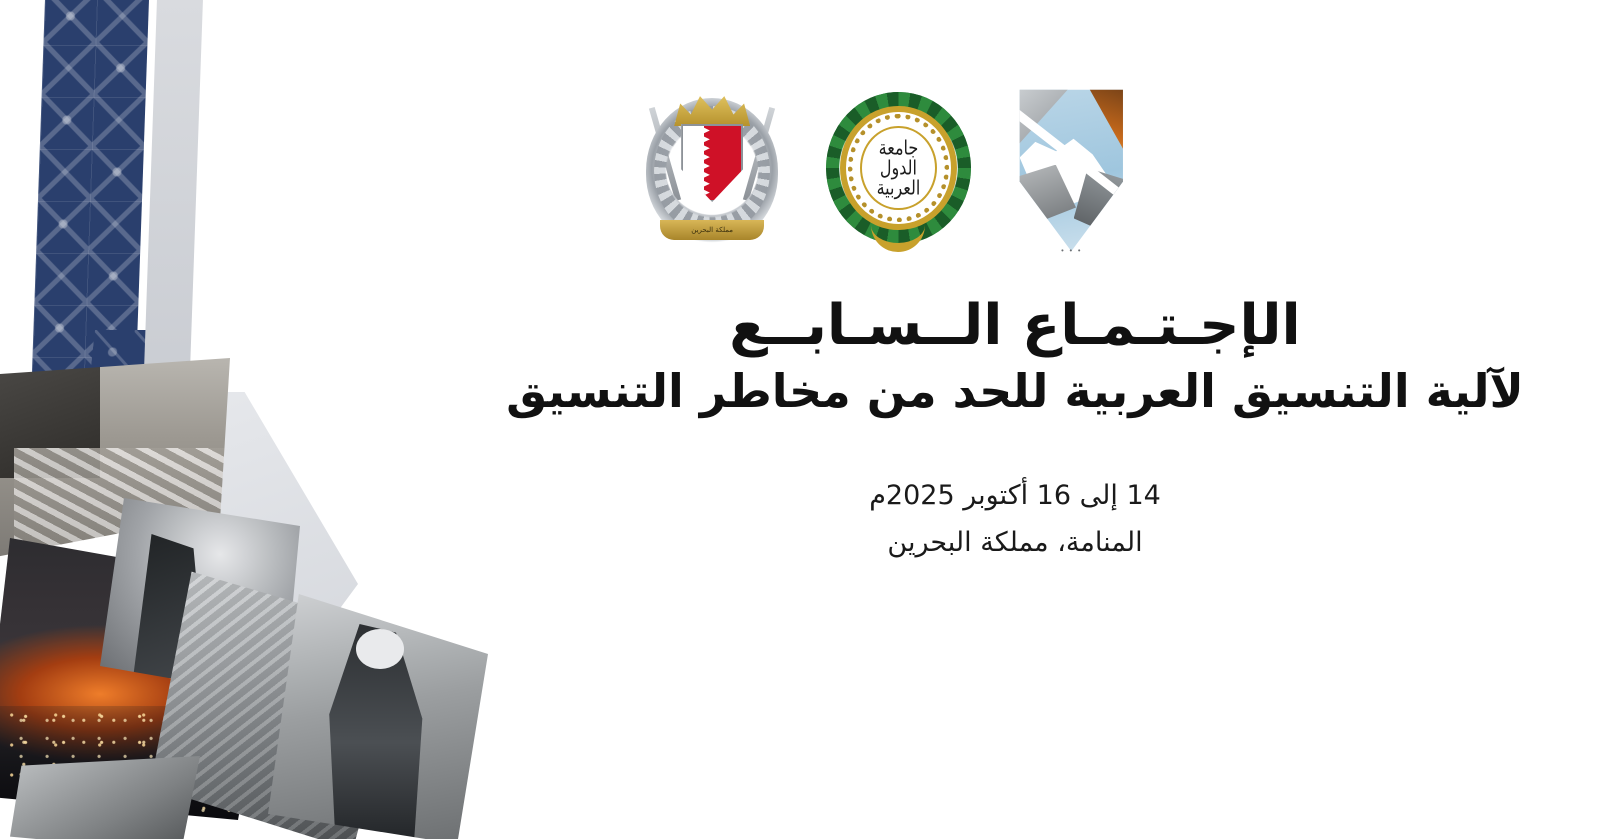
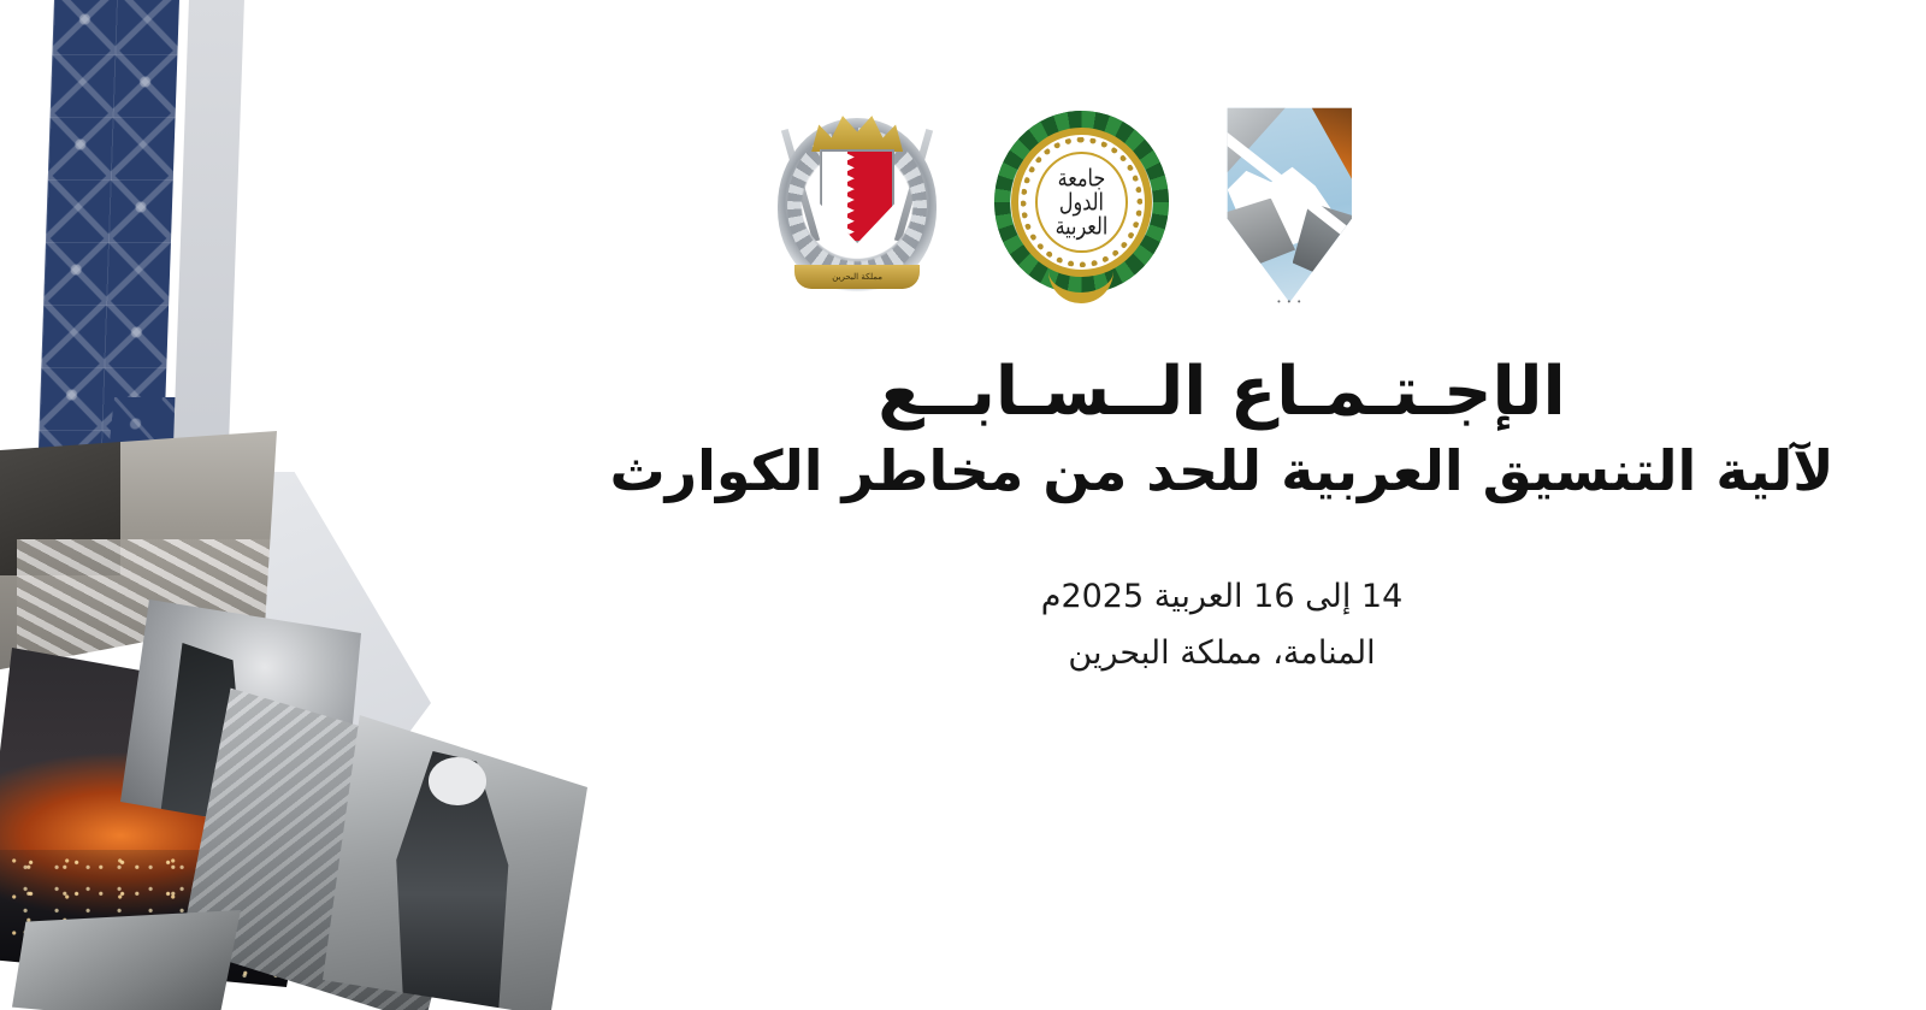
  • • •
  جامعة الدول العربية
  مملكة البحرين
  الإجـتـمـاع الــسـابــع
- لآلية التنسيق العربية للحد من مخاطر التنسيق
+ لآلية التنسيق العربية للحد من مخاطر الكوارث
- 14 إلى 16 أكتوبر 2025م
+ 14 إلى 16 العربية 2025م
  المنامة، مملكة البحرين
